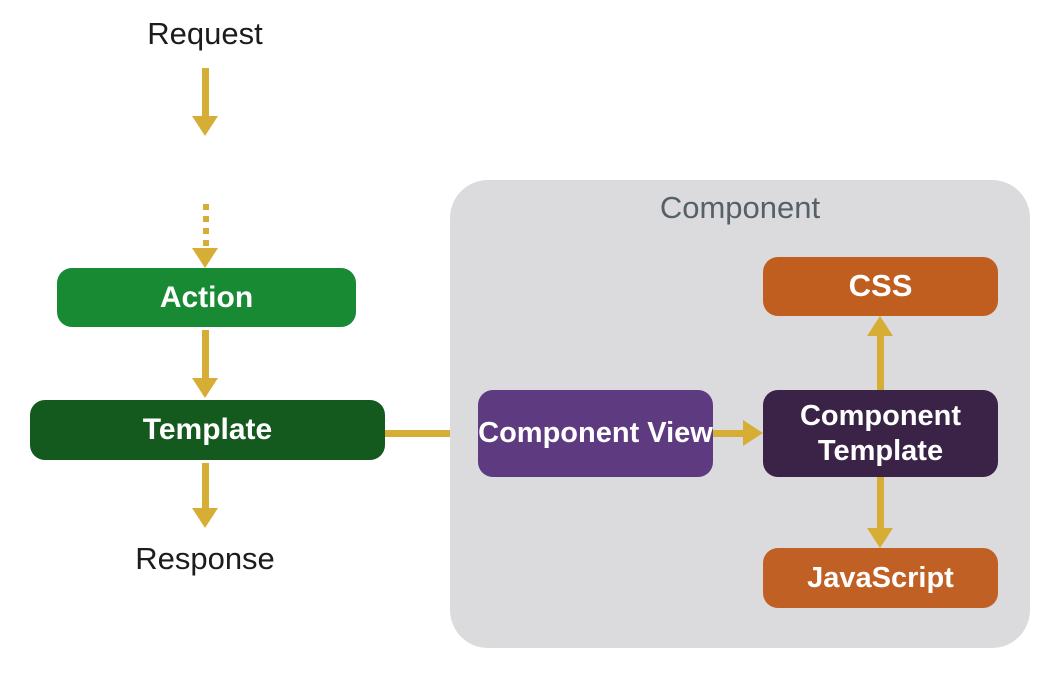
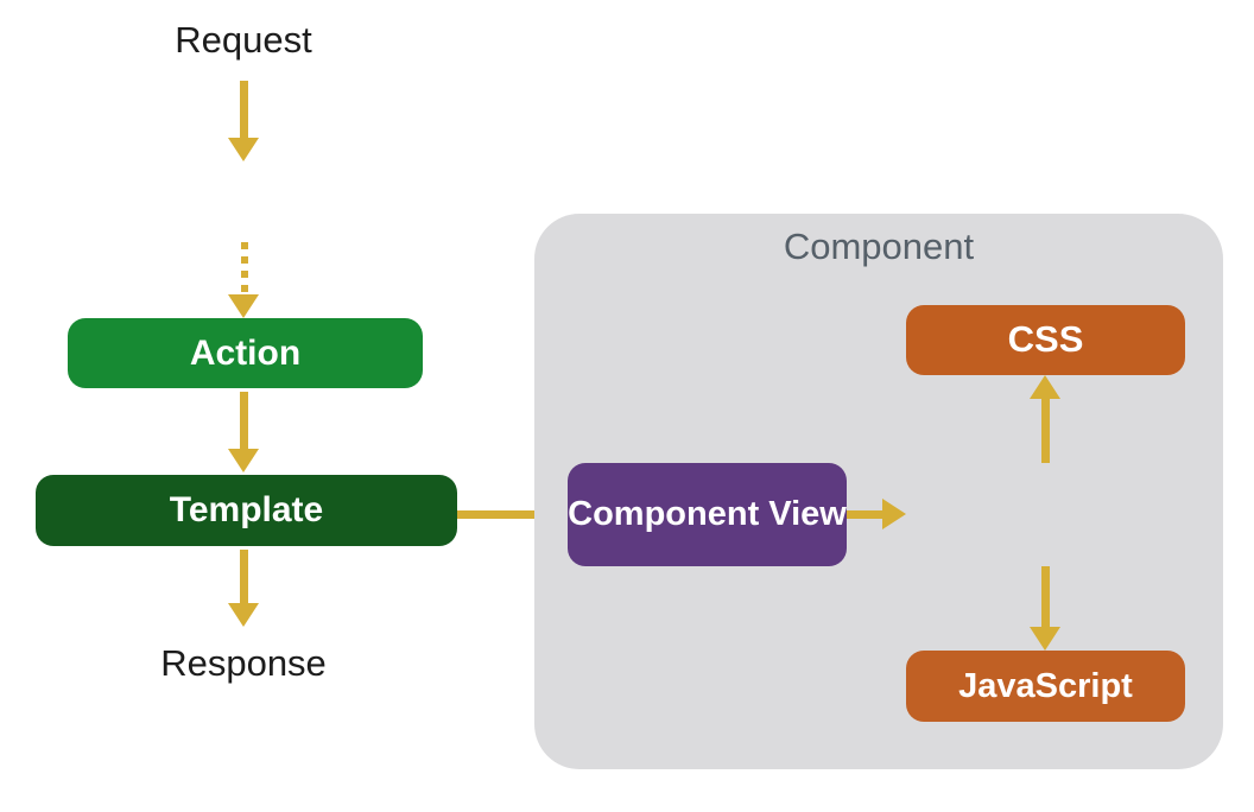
  Request
  Action
  Template
  Response
  Component
  CSS
  Component View
- Component Template
  JavaScript
